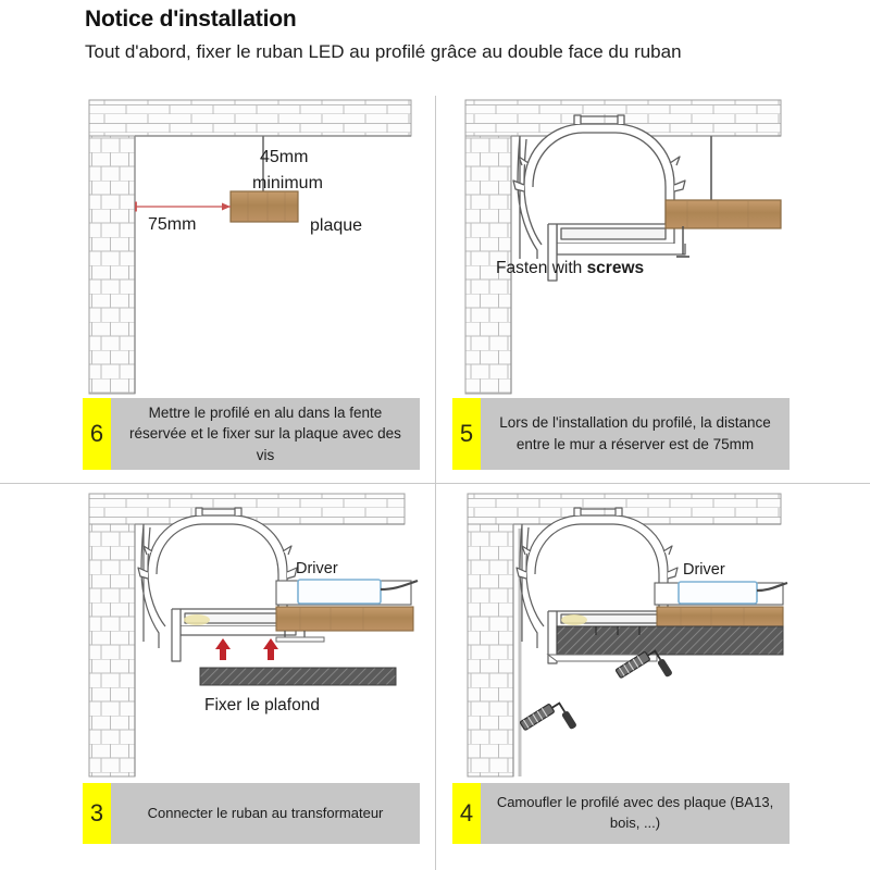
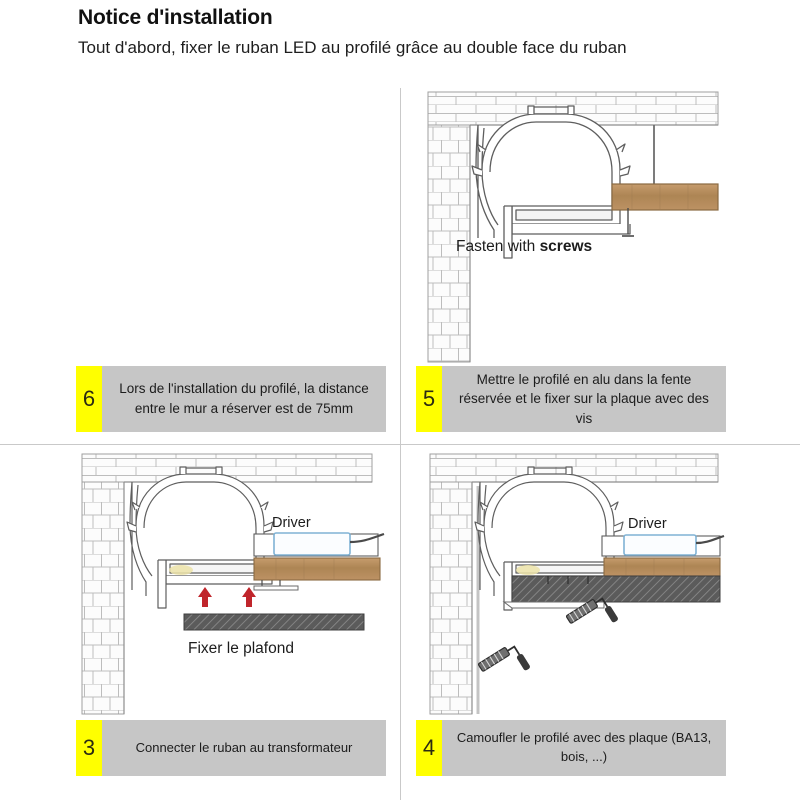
  Notice d'installation
  Tout d'abord, fixer le ruban LED au profilé grâce au double face du ruban
- 45mm
- minimum
- plaque
- 75mm
  6
- Mettre le profilé en alu dans la fente réservée et le fixer sur la plaque avec des vis
+ Lors de l'installation du profilé, la distance entre le mur a réserver est de 75mm
  Fasten with screws
  5
- Lors de l'installation du profilé, la distance entre le mur a réserver est de 75mm
+ Mettre le profilé en alu dans la fente réservée et le fixer sur la plaque avec des vis
  Driver
  Fixer le plafond
  3
  Connecter le ruban au transformateur
  Driver
  4
  Camoufler le profilé avec des plaque (BA13, bois, ...)
